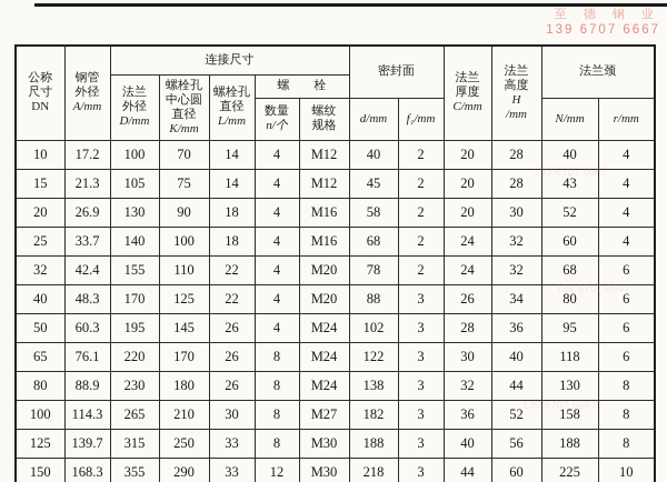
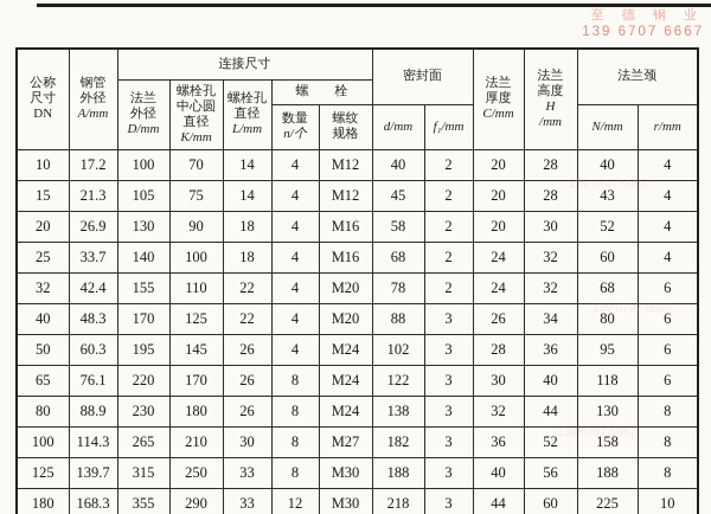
  至 德 钢 业
  139 6707 6667
  公称 尺寸 DN	钢管 外径A/mm	连接尺寸	密封面	法兰 厚度C/mm	法兰 高度H /mm	法兰颈
  法兰 外径D/mm	螺栓孔 中心圆 直径K/mm	螺栓孔 直径L/mm	螺 栓
  数量n/个	螺纹 规格	d/mm	f₁/mm	N/mm	r/mm
  10	17.2	100	70	14	4	M12	40	2	20	28	40	4
  15	21.3	105	75	14	4	M12	45	2	20	28	43	4
  20	26.9	130	90	18	4	M16	58	2	20	30	52	4
  25	33.7	140	100	18	4	M16	68	2	24	32	60	4
  32	42.4	155	110	22	4	M20	78	2	24	32	68	6
  40	48.3	170	125	22	4	M20	88	3	26	34	80	6
  50	60.3	195	145	26	4	M24	102	3	28	36	95	6
  65	76.1	220	170	26	8	M24	122	3	30	40	118	6
  80	88.9	230	180	26	8	M24	138	3	32	44	130	8
  100	114.3	265	210	30	8	M27	182	3	36	52	158	8
  125	139.7	315	250	33	8	M30	188	3	40	56	188	8
- 150	168.3	355	290	33	12	M30	218	3	44	60	225	10
+ 180	168.3	355	290	33	12	M30	218	3	44	60	225	10
  139 6707 6667
  139 6707 6667
  139 6707 6667
